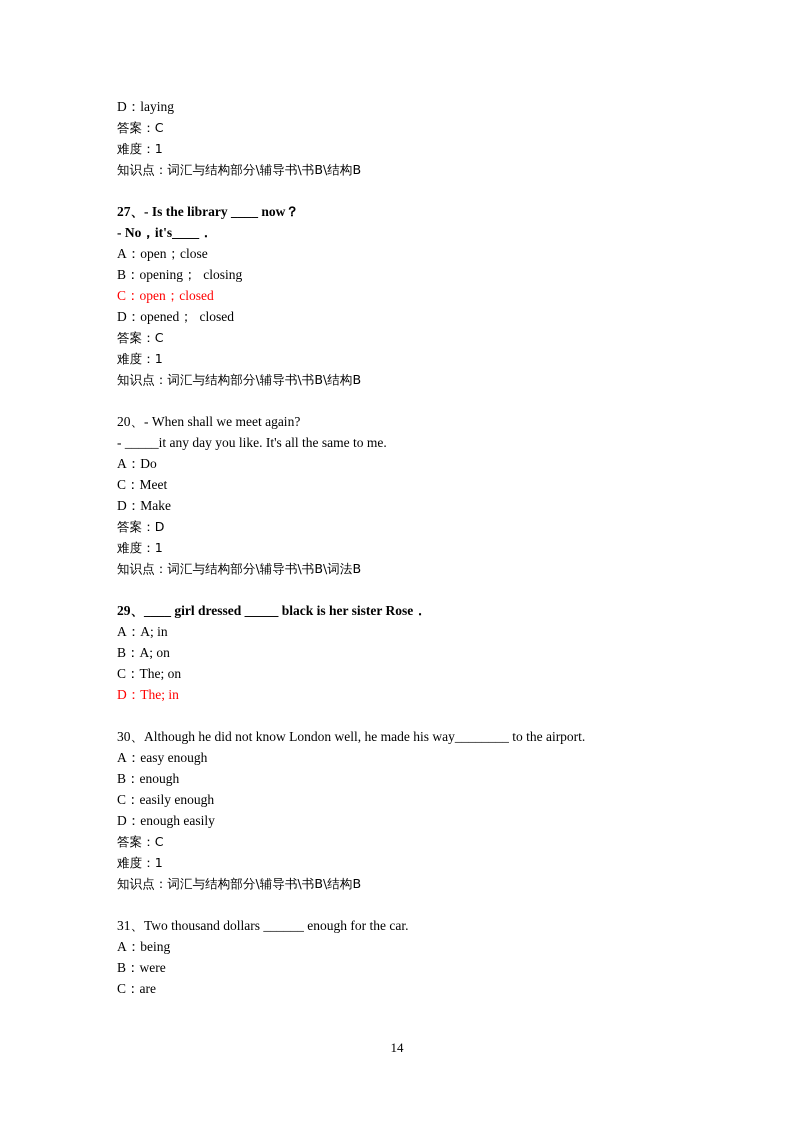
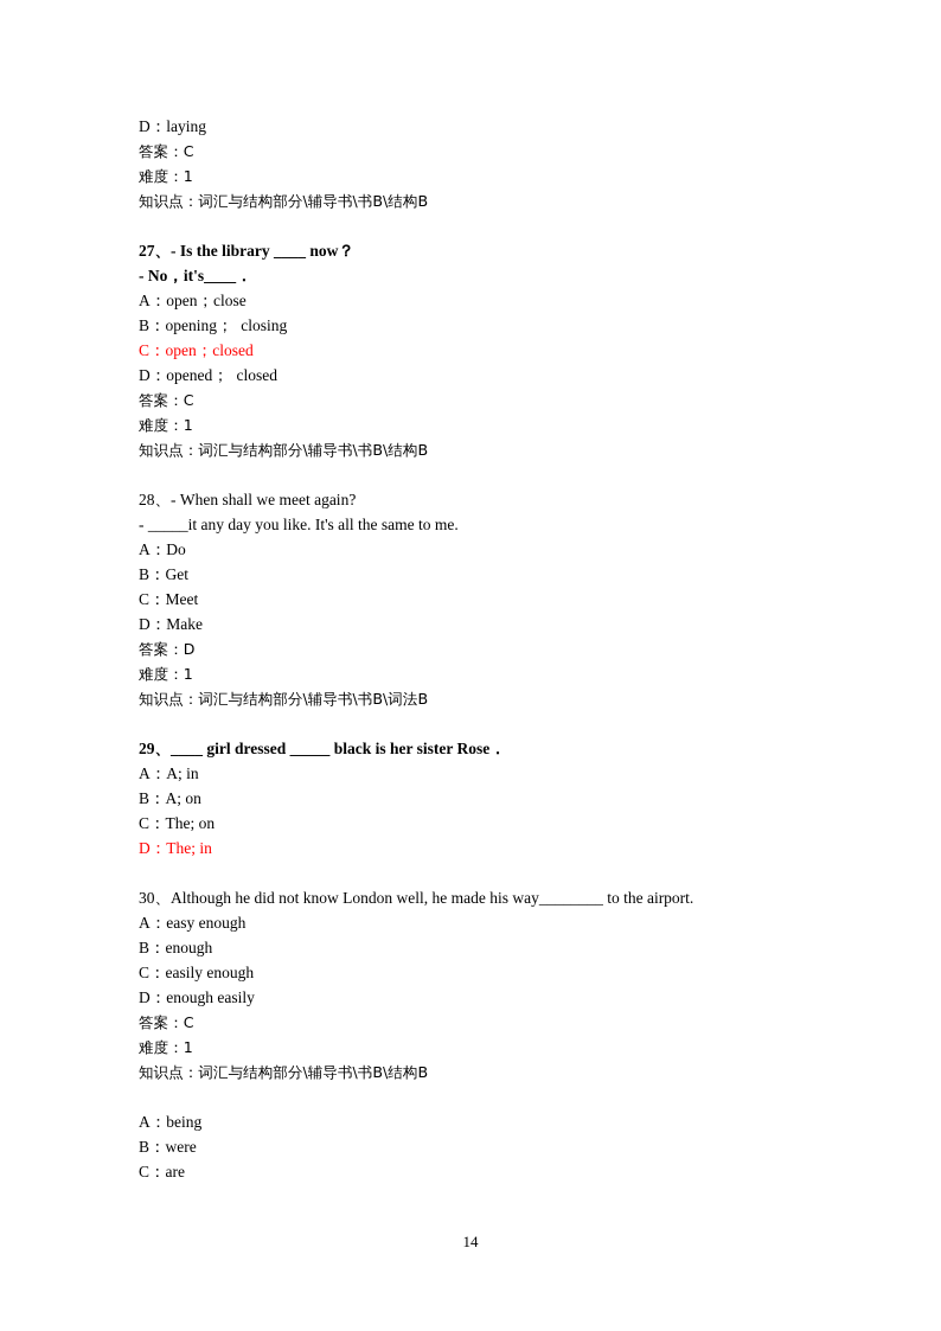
  D：laying
  答案：C
  难度：1
  知识点：词汇与结构部分\辅导书\书B\结构B
  27、- Is the library ____ now？
  - No，it's____．
  A：open；close
  B：opening； closing
  C：open；closed
  D：opened； closed
  答案：C
  难度：1
  知识点：词汇与结构部分\辅导书\书B\结构B
- 20、- When shall we meet again?
+ 28、- When shall we meet again?
  - _____it any day you like. It's all the same to me.
  A：Do
+ B：Get
  C：Meet
  D：Make
  答案：D
  难度：1
  知识点：词汇与结构部分\辅导书\书B\词法B
  29、____ girl dressed _____ black is her sister Rose．
  A：A; in
  B：A; on
  C：The; on
  D：The; in
  30、Although he did not know London well, he made his way________ to the airport.
  A：easy enough
  B：enough
  C：easily enough
  D：enough easily
  答案：C
  难度：1
  知识点：词汇与结构部分\辅导书\书B\结构B
- 31、Two thousand dollars ______ enough for the car.
  A：being
  B：were
  C：are
  14
